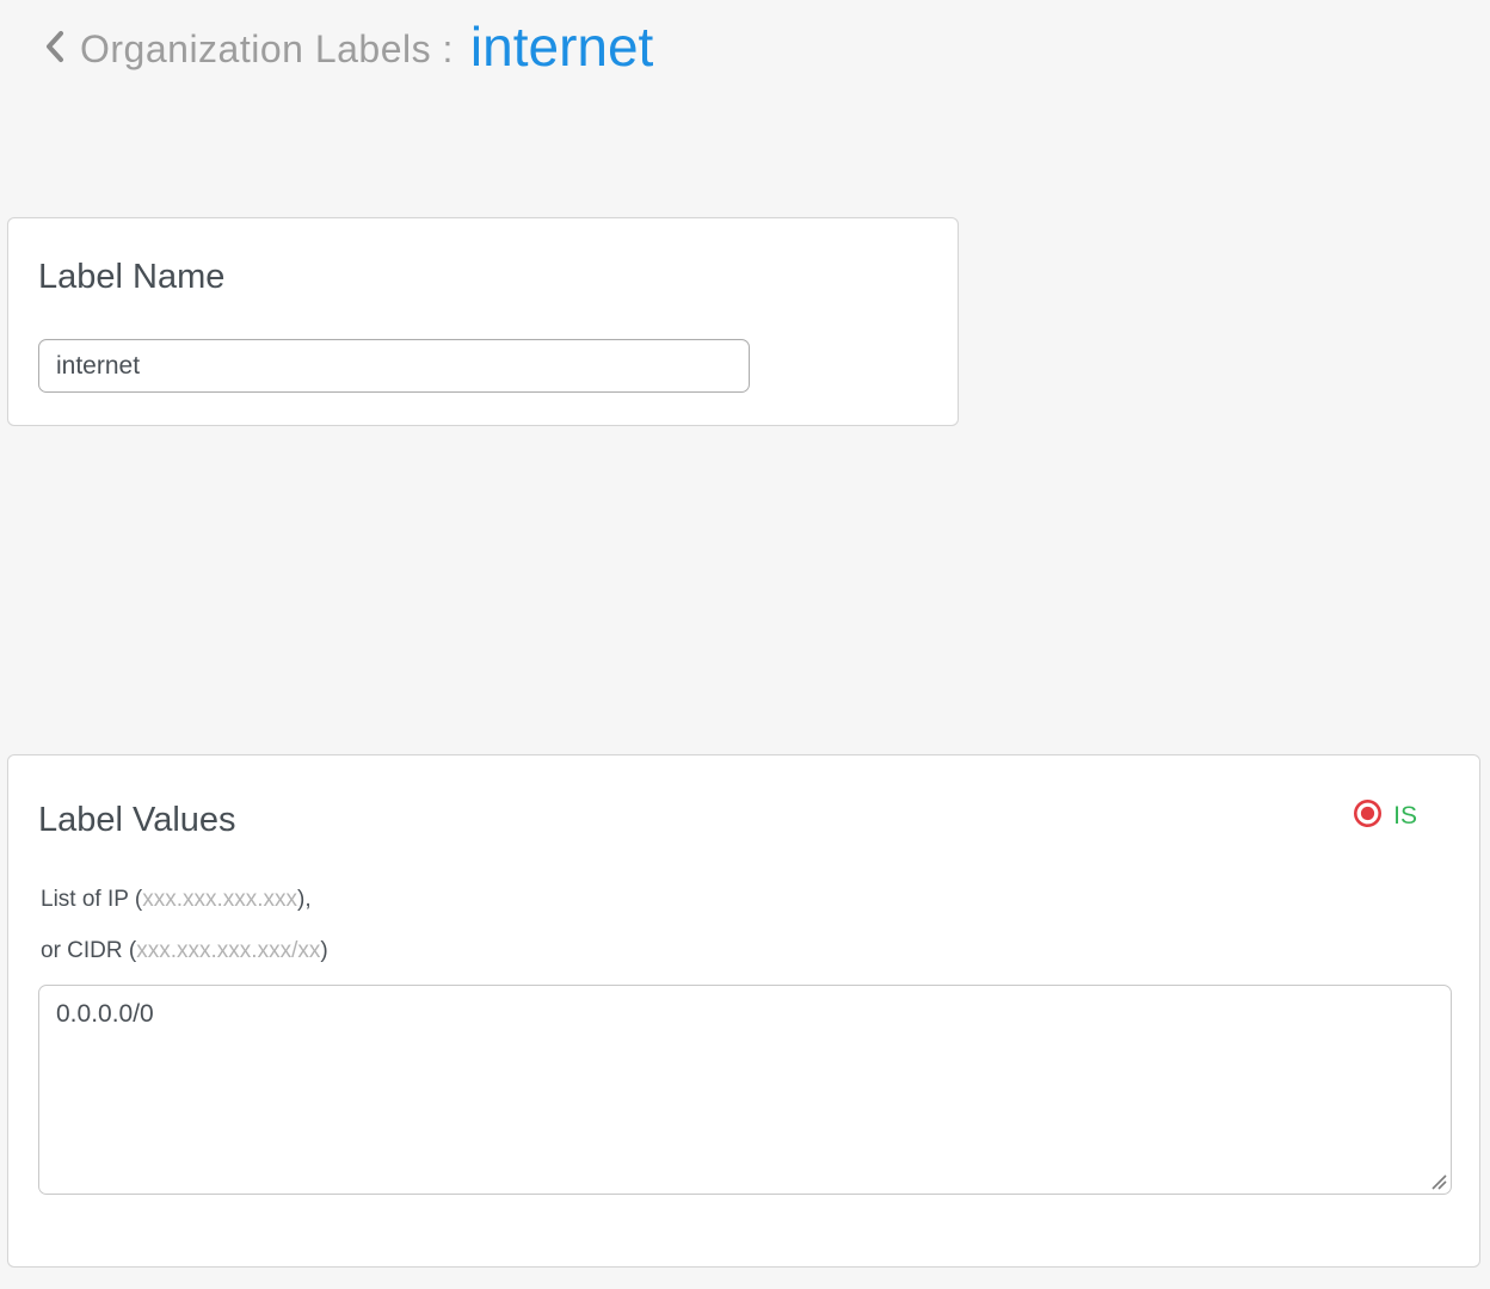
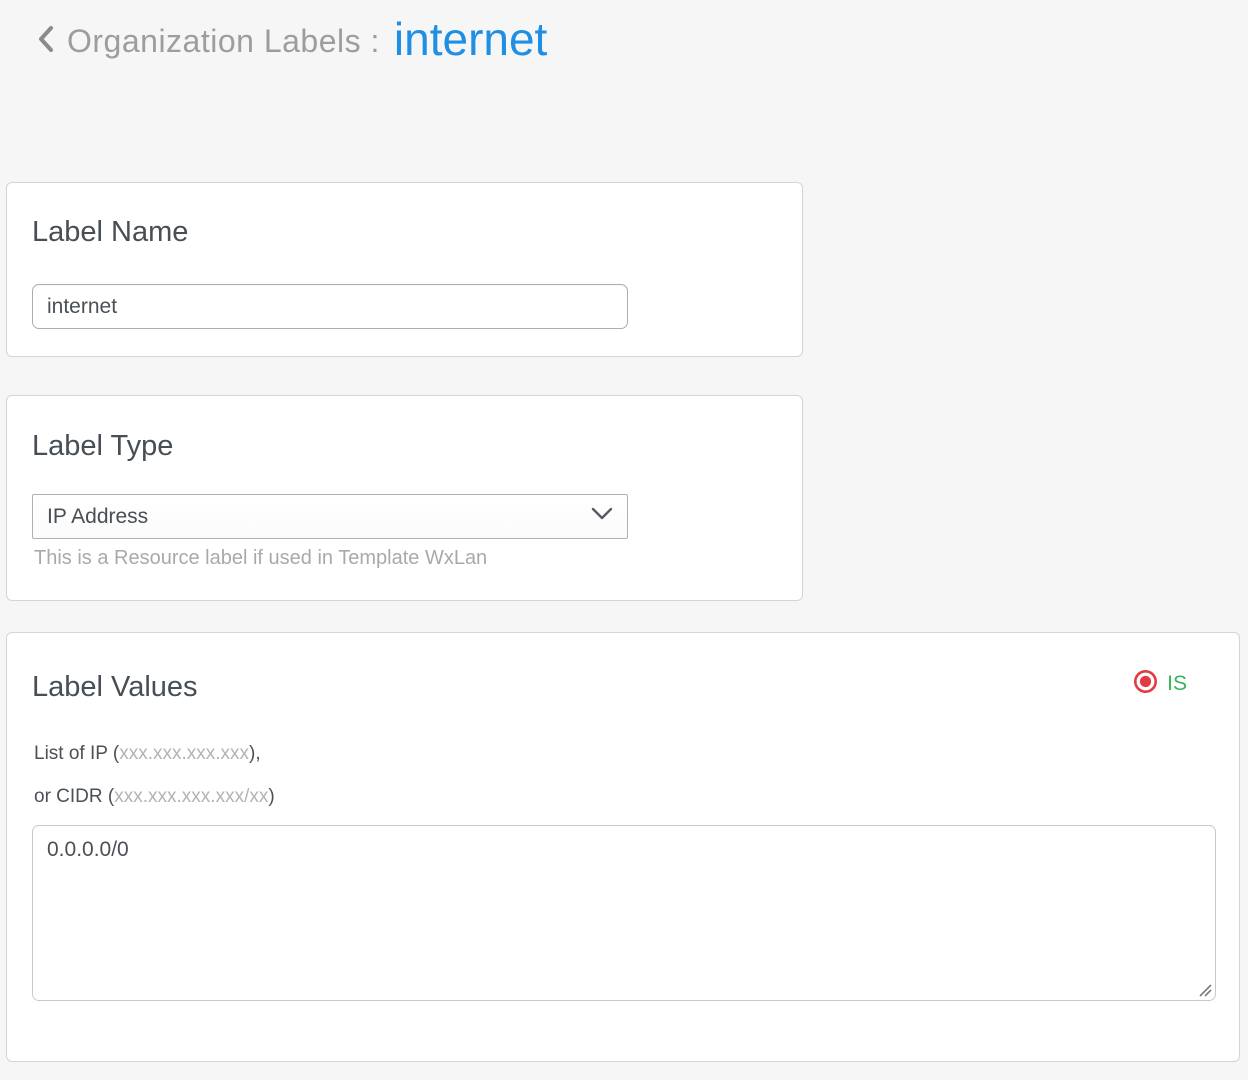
  Organization Labels :
  internet
  Label Name
  internet
+ Label Type
+ IP Address
+ This is a Resource label if used in Template WxLan
  Label Values
  IS
  List of IP (xxx.xxx.xxx.xxx),
  or CIDR (xxx.xxx.xxx.xxx/xx)
  0.0.0.0/0
